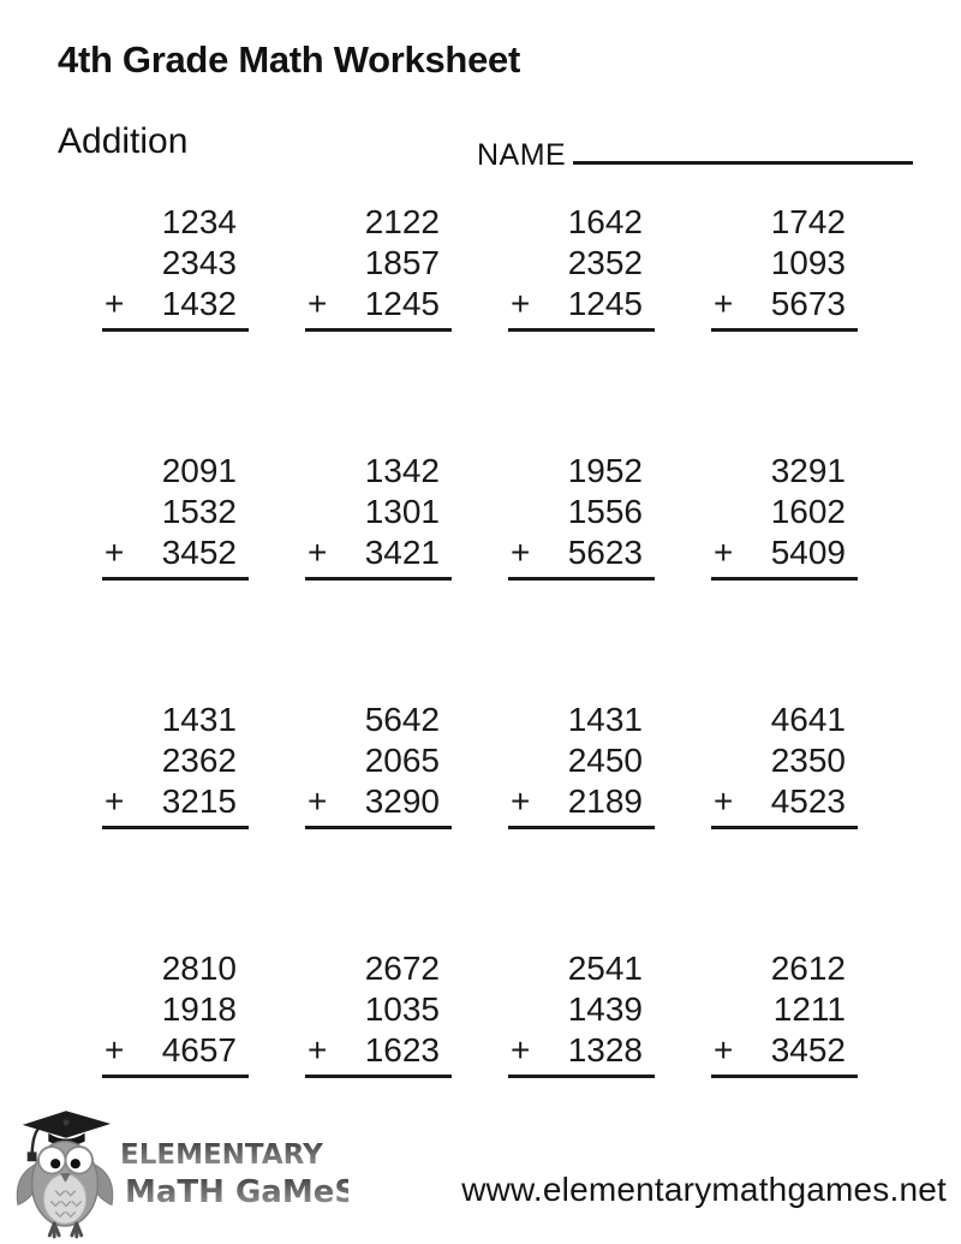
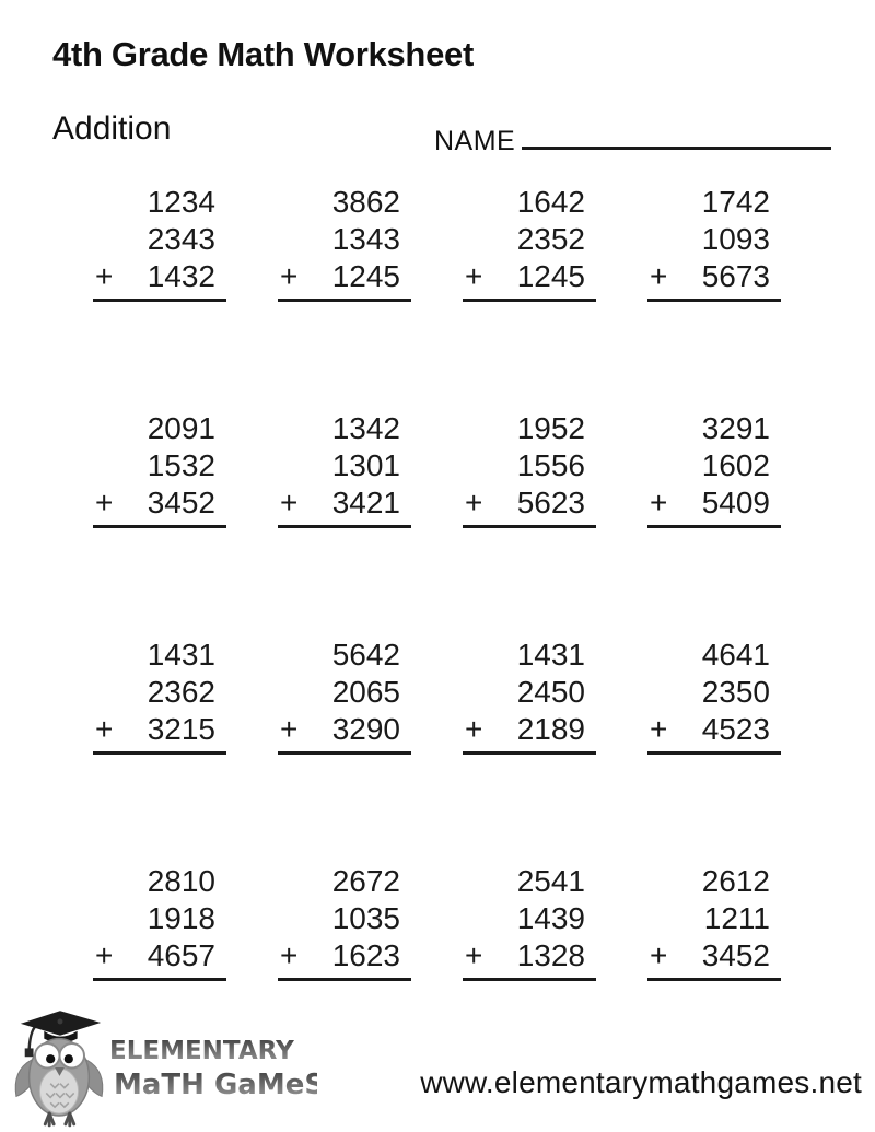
  4th Grade Math Worksheet
  Addition
  NAME
  1234
  2343
  +
  1432
- 2122
+ 3862
- 1857
+ 1343
  +
  1245
  1642
  2352
  +
  1245
  1742
  1093
  +
  5673
  2091
  1532
  +
  3452
  1342
  1301
  +
  3421
  1952
  1556
  +
  5623
  3291
  1602
  +
  5409
  1431
  2362
  +
  3215
  5642
  2065
  +
  3290
  1431
  2450
  +
  2189
  4641
  2350
  +
  4523
  2810
  1918
  +
  4657
  2672
  1035
  +
  1623
  2541
  1439
  +
  1328
  2612
  1211
  +
  3452
  ELEMENTARY
  MaTH GaMeS
  www.elementarymathgames.net
